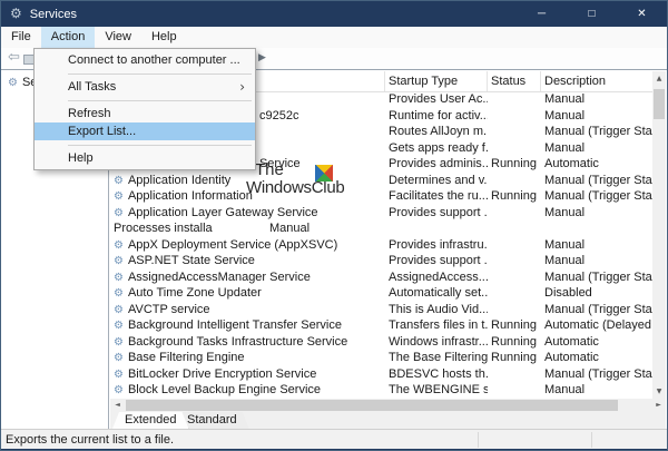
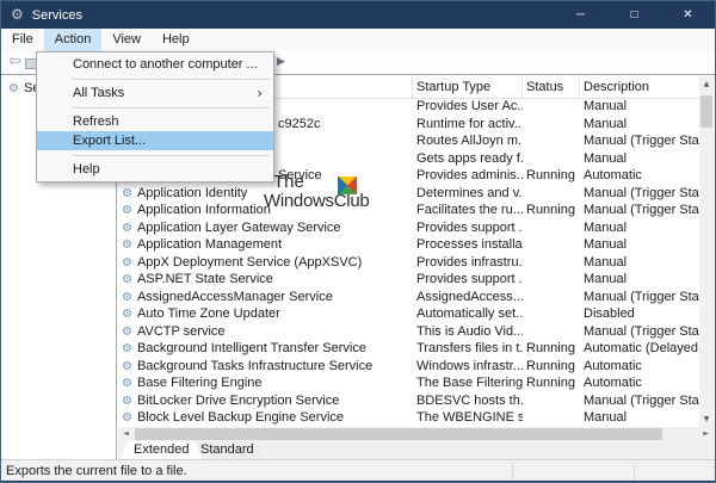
  ⚙
  Services
  ─
  □
  ✕
  File
  Action
  View
  Help
  ⇦
  ▶
  Startup Type
  Status
  Description
  Provides User Ac..
  Manual
  c9252c
  Runtime for activ..
  Manual
  Routes AllJoyn m.
  Manual (Trigger Sta
  Gets apps ready f.
  Manual
  Provides adminis..
  Running
  Automatic
  ⚙ Application Identity
  Determines and v.
  Manual (Trigger Sta
  ⚙ Application Information
  Facilitates the ru...
  Running
  Manual (Trigger Sta
  ⚙ Application Layer Gateway Service
  Provides support .
  Manual
+ ⚙ Application Management
  Processes installa
  Manual
  ⚙ AppX Deployment Service (AppXSVC)
  Provides infrastru.
  Manual
  ⚙ ASP.NET State Service
  Provides support .
  Manual
  ⚙ AssignedAccessManager Service
  AssignedAccess...
  Manual (Trigger Sta
  ⚙ Auto Time Zone Updater
  Automatically set..
  Disabled
  ⚙ AVCTP service
  This is Audio Vid...
  Manual (Trigger Sta
  ⚙ Background Intelligent Transfer Service
  Transfers files in t.
  Running
  Automatic (Delayed
  ⚙ Background Tasks Infrastructure Service
  Windows infrastr...
  Running
  Automatic
  ⚙ Base Filtering Engine
  The Base Filtering
  Running
  Automatic
  ⚙ BitLocker Drive Encryption Service
  BDESVC hosts th.
  Manual (Trigger Sta
  ⚙ Block Level Backup Engine Service
  The WBENGINE s
  Manual
  The
  WindowsClub
  Extended
  Standard
- Exports the current list to a file.
+ Exports the current file to a file.
  Connect to another computer ...
  All Tasks
  ›
  Refresh
  Export List...
  Help
